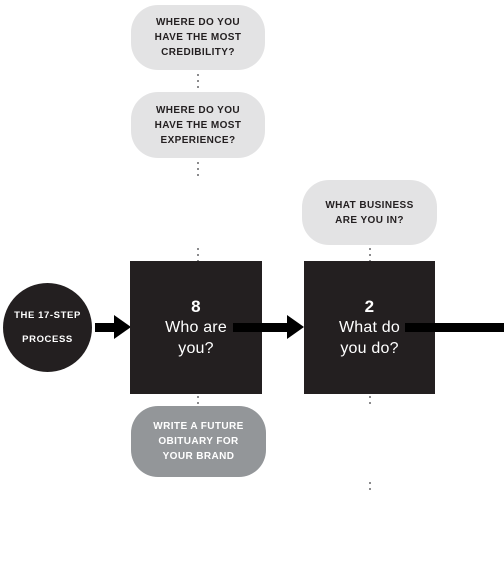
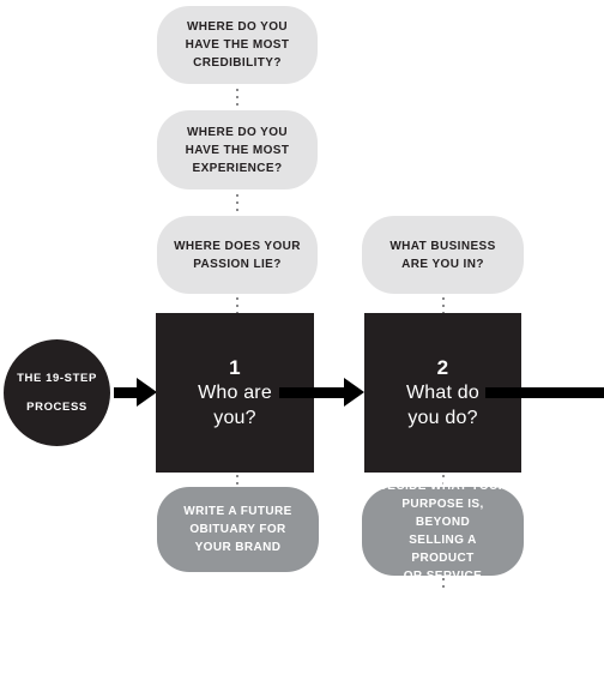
  WHERE DO YOU
  HAVE THE MOST
  CREDIBILITY?
  WHERE DO YOU
  HAVE THE MOST
  EXPERIENCE?
+ WHERE DOES YOUR
+ PASSION LIE?
  WHAT BUSINESS
  ARE YOU IN?
- THE 17-STEP
+ THE 19-STEP
  PROCESS
- 8
+ 1
  Who are
  you?
  2
  What do
  you do?
  WRITE A FUTURE
  OBITUARY FOR
  YOUR BRAND
+ DECIDE WHAT YOUR
+ PURPOSE IS, BEYOND
+ SELLING A PRODUCT
+ OR SERVICE
